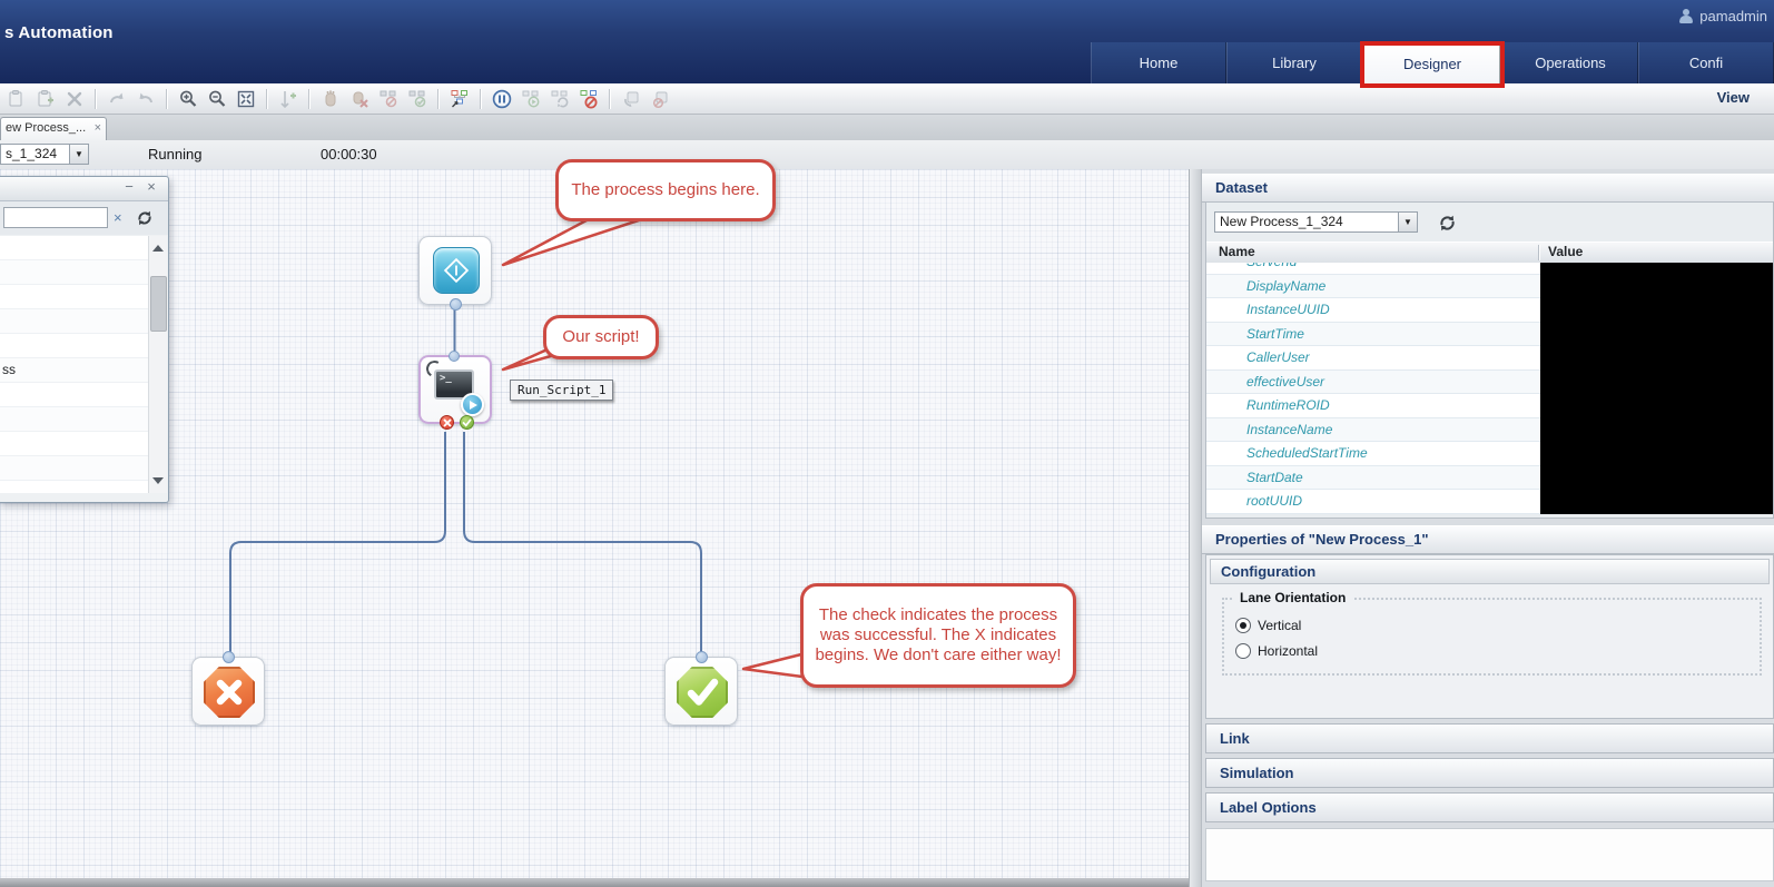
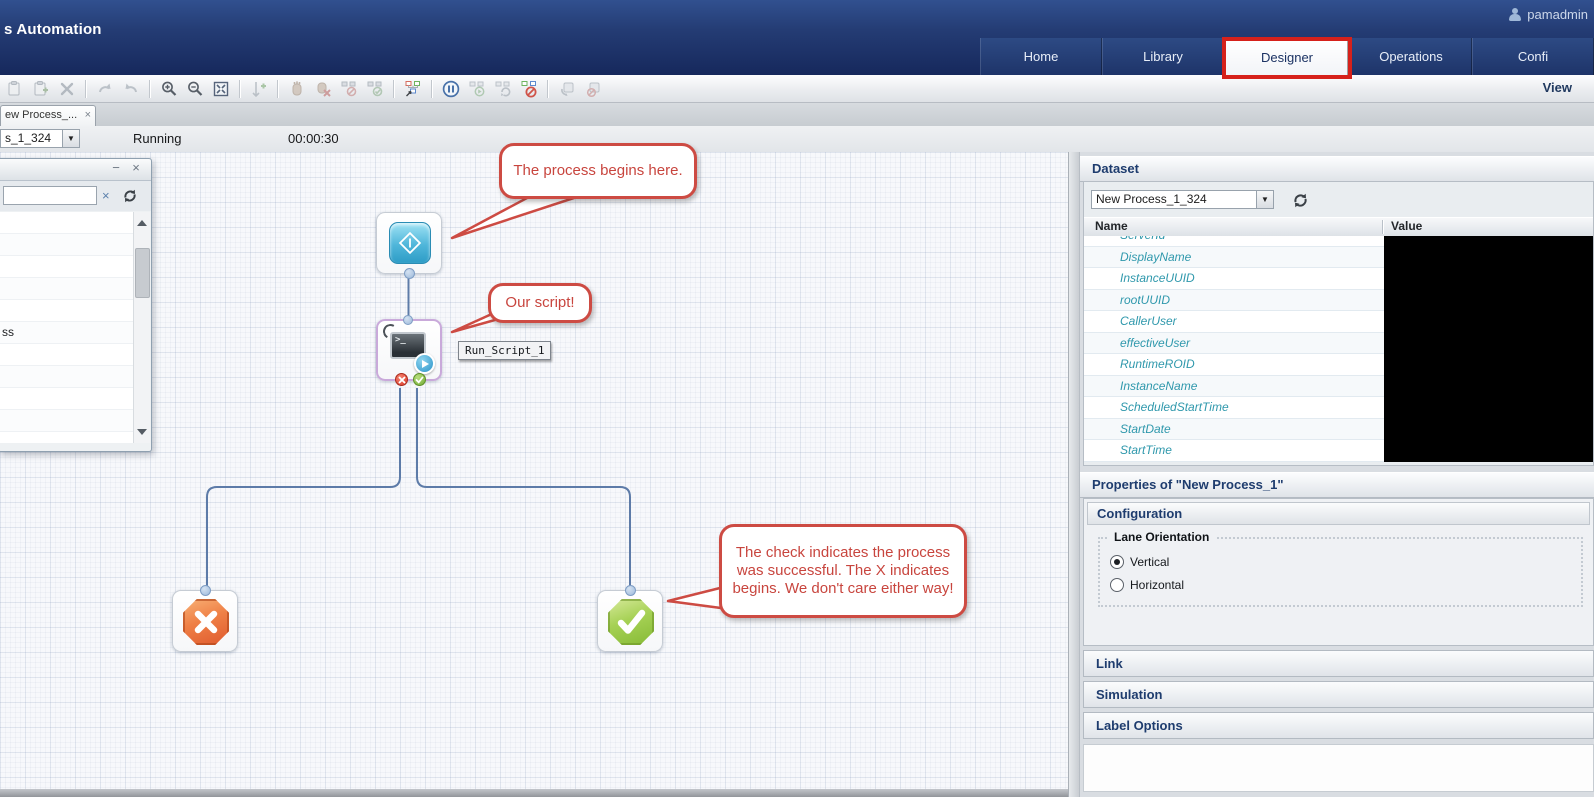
  s Automation
  pamadmin
  Home
  Library
  Designer
  Operations
  Confi
  View
  ew Process_...
  ×
  s_1_324
  ▼
  Running
  00:00:30
  >_
  Run_Script_1
  The process begins here.
  Our script!
  The check indicates the process was successful. The X indicates begins. We don't care either way!
  −
  ×
  ×
  ss
  Dataset
  New Process_1_324
  ▼
  Name
  Value
  DisplayName
  InstanceUUID
- StartTime
+ rootUUID
  CallerUser
  effectiveUser
  RuntimeROID
  InstanceName
  ScheduledStartTime
  StartDate
- rootUUID
+ StartTime
  Properties of "New Process_1"
  Configuration
  Lane Orientation
  Vertical
  Horizontal
  Link
  Simulation
  Label Options
